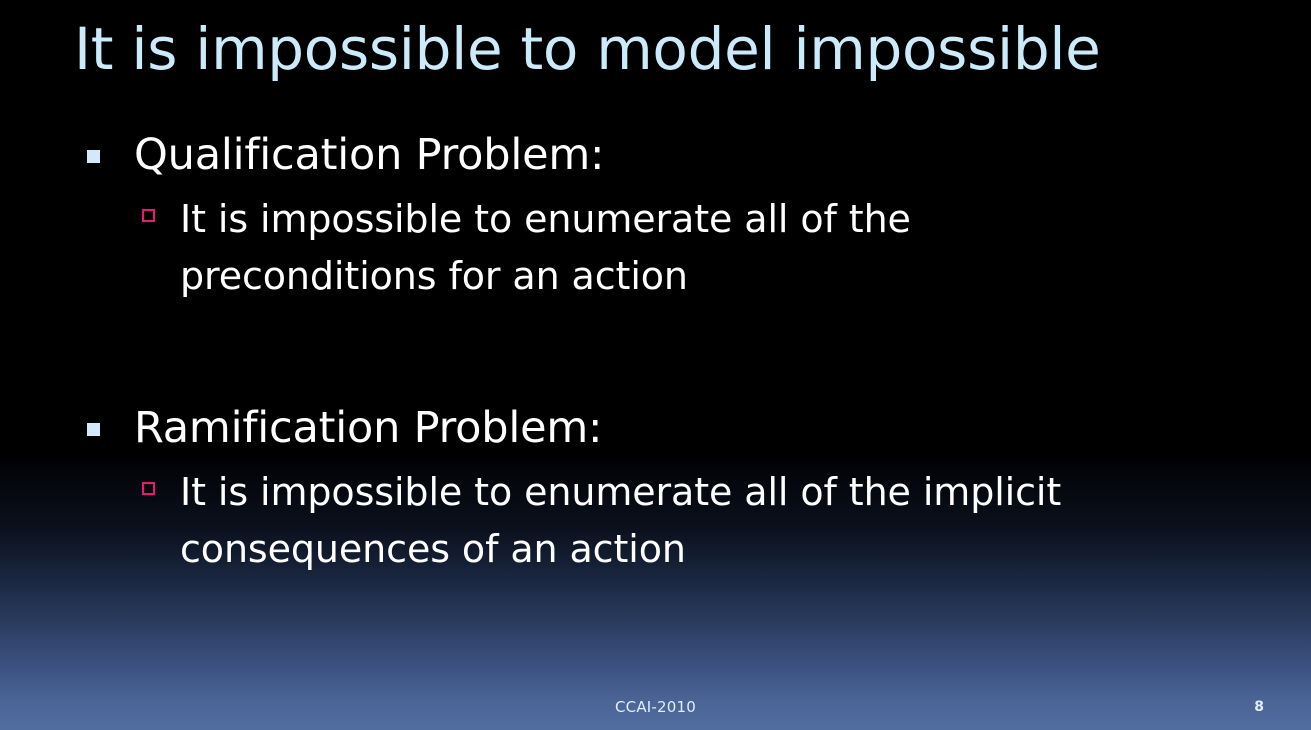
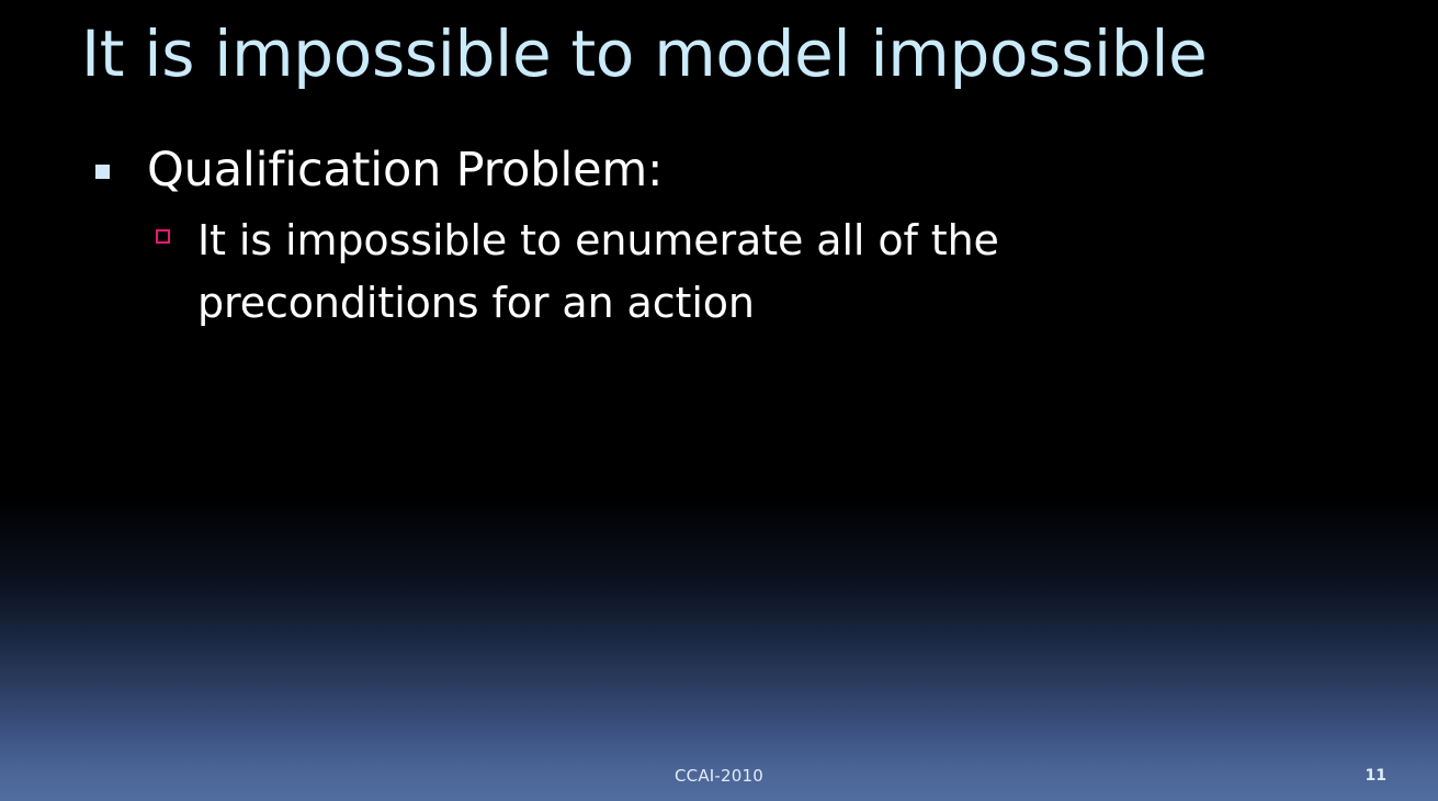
  It is impossible to model impossible
  Qualification Problem:
  It is impossible to enumerate all of the preconditions for an action
- Ramification Problem:
- It is impossible to enumerate all of the implicit consequences of an action
  CCAI-2010
- 8
+ 11
